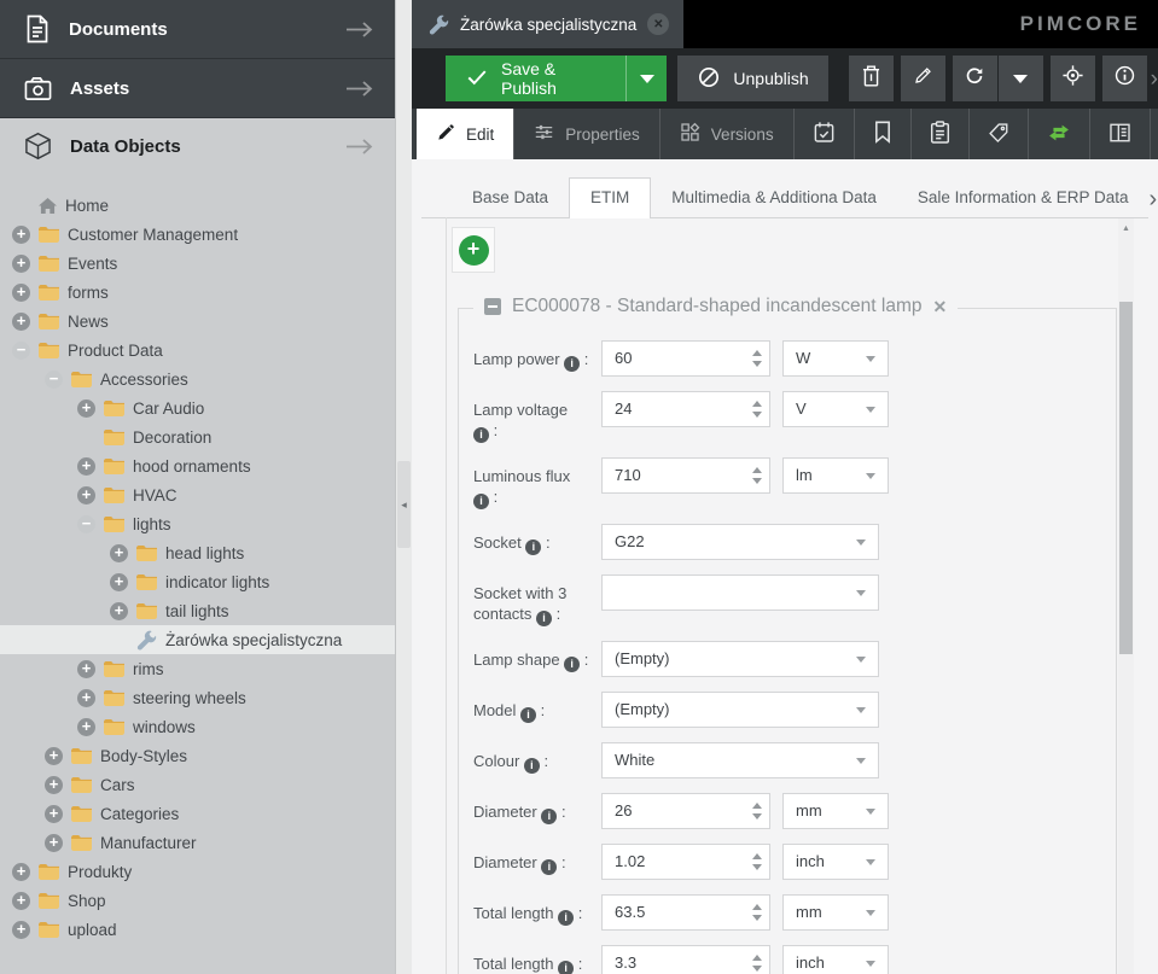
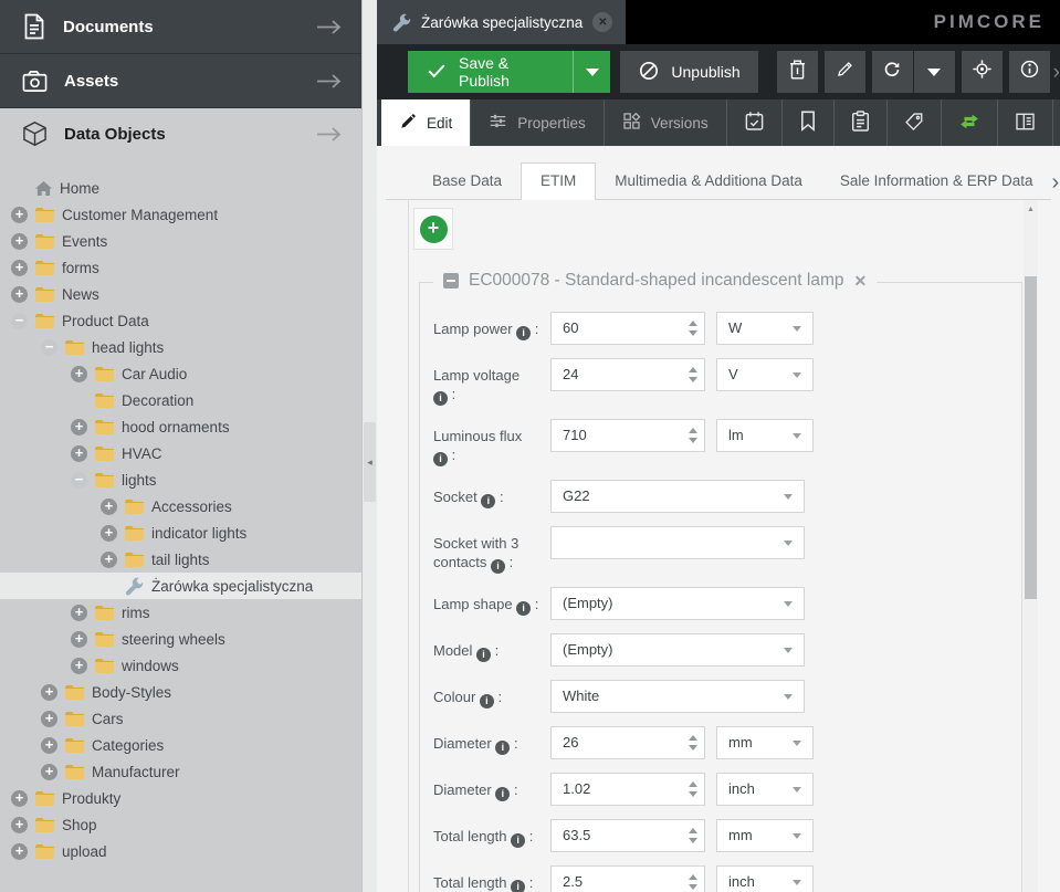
  Documents
  Assets
  Data Objects
  Home
  Customer Management
  Events
  forms
  News
  Product Data
- Accessories
+ head lights
  Car Audio
  Decoration
  hood ornaments
  HVAC
  lights
- head lights
+ Accessories
  indicator lights
  tail lights
  Żarówka specjalistyczna
  rims
  steering wheels
  windows
  Body-Styles
  Cars
  Categories
  Manufacturer
  Produkty
  Shop
  upload
  ◂
  Żarówka specjalistyczna
  ✕
  PIMCORE
  Save & Publish
  Unpublish
  ›
  Edit
  Properties
  Versions
  Base Data
  ETIM
  Multimedia & Additiona Data
  Sale Information & ERP Data
  ›
  +
  EC000078 - Standard-shaped incandescent lamp
  ✕
  Lamp power i :
  60
  W
  Lamp voltage i :
  24
  V
  Luminous flux i :
  710
  lm
  Socket i :
  G22
  Socket with 3 contacts i :
  Lamp shape i :
  (Empty)
  Model i :
  (Empty)
  Colour i :
  White
  Diameter i :
  26
  mm
  Diameter i :
  1.02
  inch
  Total length i :
  63.5
  mm
  Total length i :
- 3.3
+ 2.5
  inch
